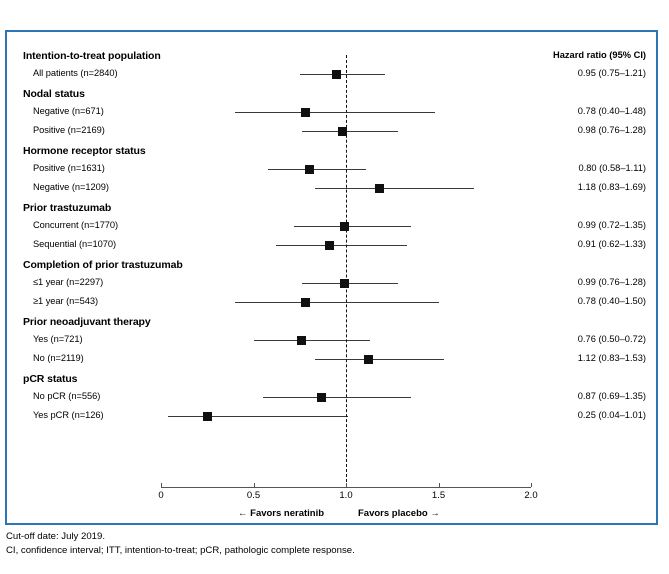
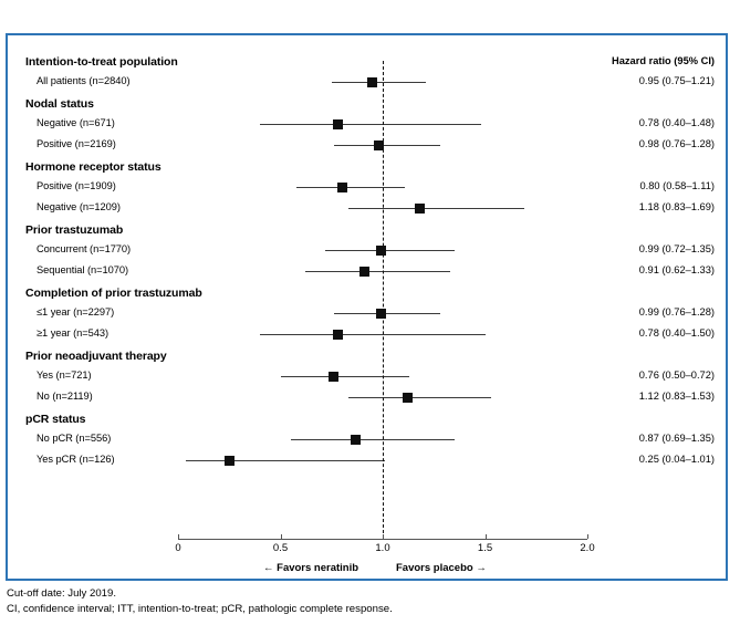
  Hazard ratio (95% CI)
  Intention-to-treat population
  All patients (n=2840)
  0.95 (0.75–1.21)
  Nodal status
  Negative (n=671)
  0.78 (0.40–1.48)
  Positive (n=2169)
  0.98 (0.76–1.28)
  Hormone receptor status
- Positive (n=1631)
+ Positive (n=1909)
  0.80 (0.58–1.11)
  Negative (n=1209)
  1.18 (0.83–1.69)
  Prior trastuzumab
  Concurrent (n=1770)
  0.99 (0.72–1.35)
  Sequential (n=1070)
  0.91 (0.62–1.33)
  Completion of prior trastuzumab
  ≤1 year (n=2297)
  0.99 (0.76–1.28)
  ≥1 year (n=543)
  0.78 (0.40–1.50)
  Prior neoadjuvant therapy
  Yes (n=721)
  0.76 (0.50–0.72)
  No (n=2119)
  1.12 (0.83–1.53)
  pCR status
  No pCR (n=556)
  0.87 (0.69–1.35)
  Yes pCR (n=126)
  0.25 (0.04–1.01)
  0
  0.5
  1.0
  1.5
  2.0
  ← Favors neratinib
  Favors placebo →
  Cut-off date: July 2019.
  CI, confidence interval; ITT, intention-to-treat; pCR, pathologic complete response.
